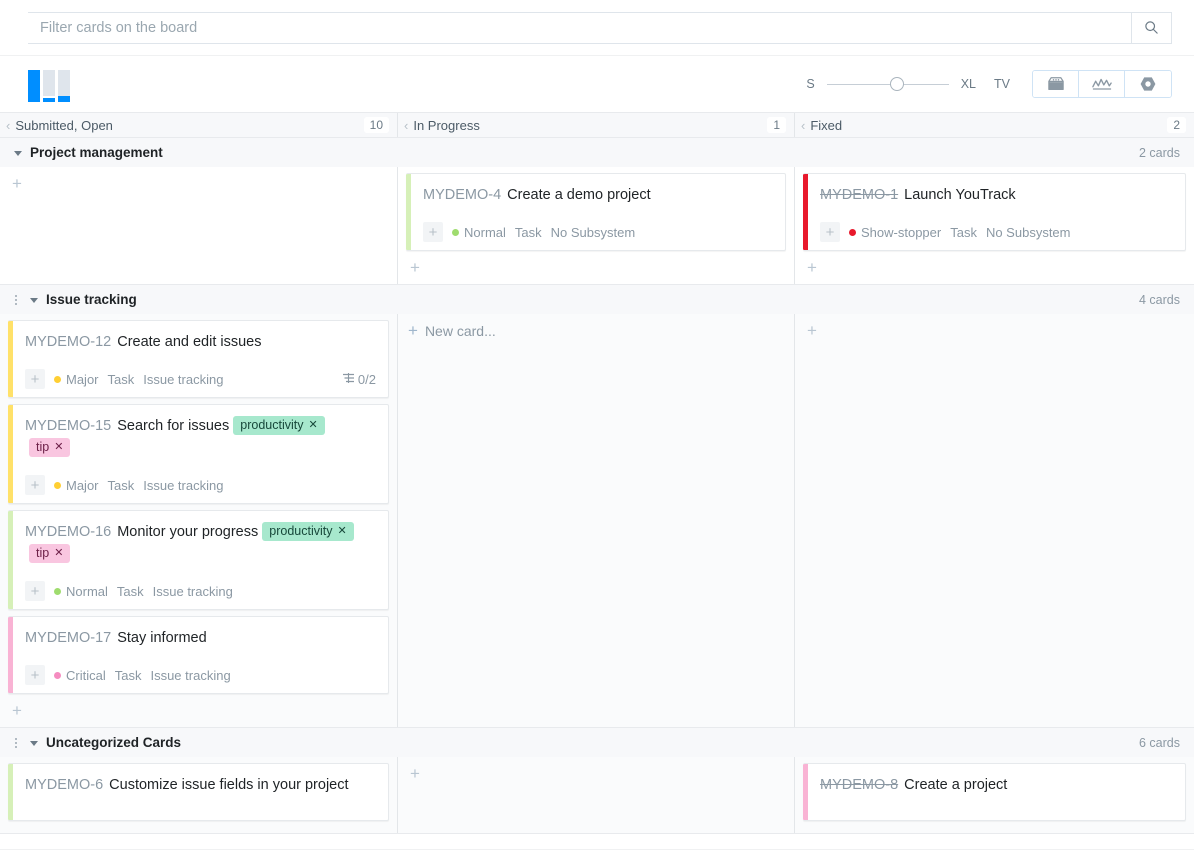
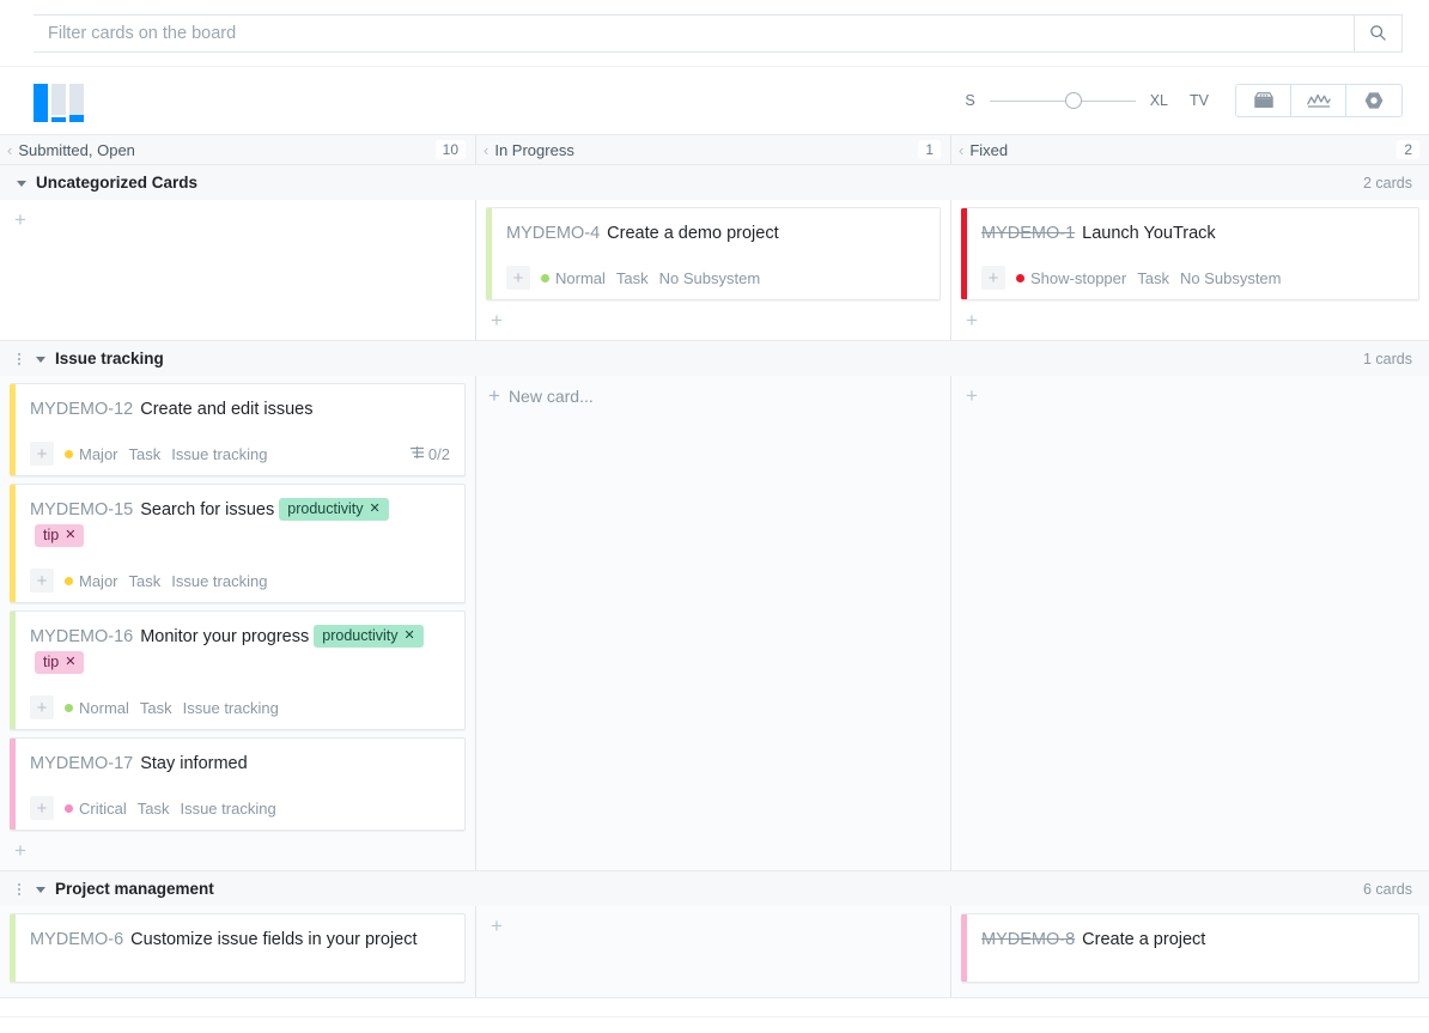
  Filter cards on the board
  S
  XL
  TV
  ‹
  Submitted, Open
  10
  ‹
  In Progress
  1
  ‹
  Fixed
  2
- Project management
+ Uncategorized Cards
  2 cards
  +
  MYDEMO-4 Create a demo project
  +
  Normal
  Task
  No Subsystem
  +
  MYDEMO-1 Launch YouTrack
  +
  Show-stopper
  Task
  No Subsystem
  +
  Issue tracking
- 4 cards
+ 1 cards
  MYDEMO-12 Create and edit issues
  +
  Major
  Task
  Issue tracking
  0/2
  MYDEMO-15 Search for issues
  productivity
  ✕
  tip
  ✕
  +
  Major
  Task
  Issue tracking
  MYDEMO-16 Monitor your progress
  productivity
  ✕
  tip
  ✕
  +
  Normal
  Task
  Issue tracking
  MYDEMO-17 Stay informed
  +
  Critical
  Task
  Issue tracking
  +
  +
  New card...
  +
- Uncategorized Cards
+ Project management
  6 cards
  MYDEMO-6 Customize issue fields in your project
  +
  MYDEMO-8 Create a project
